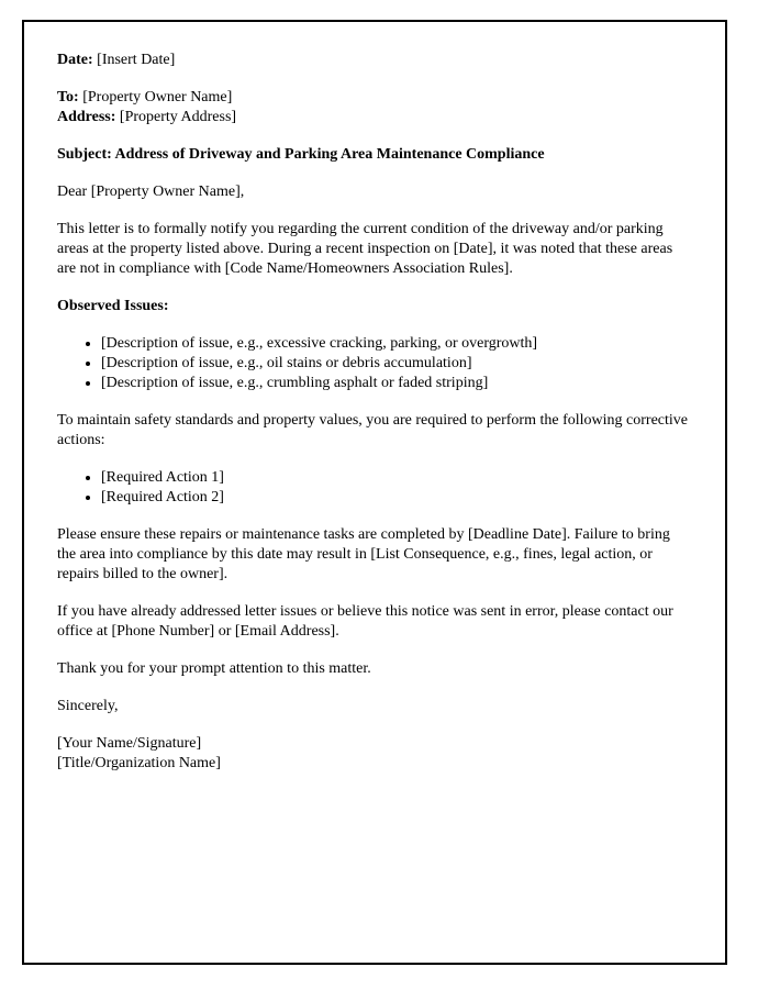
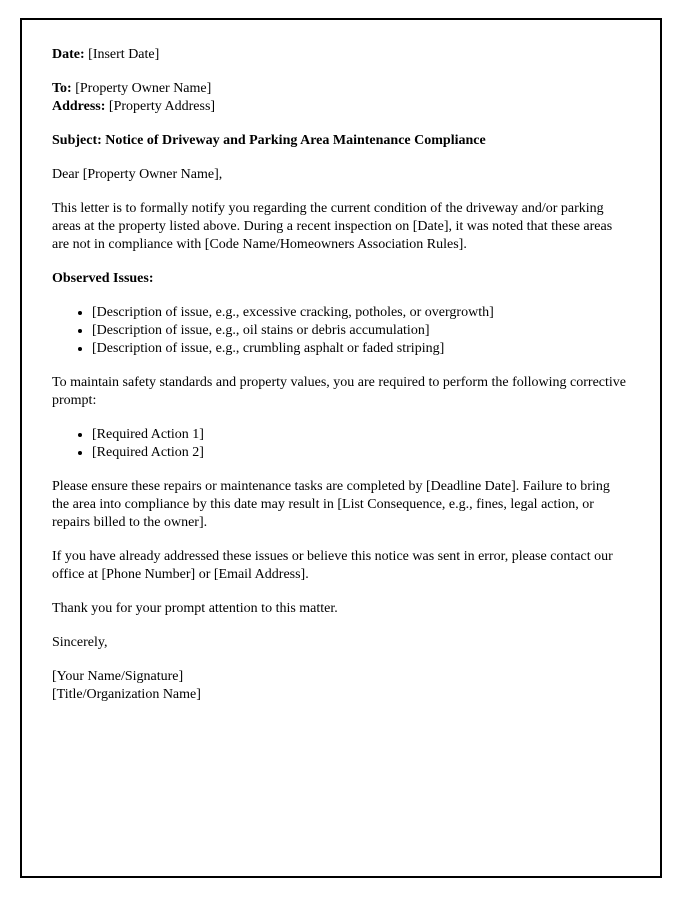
  Date: [Insert Date]
  To: [Property Owner Name]
  Address: [Property Address]
- Subject: Address of Driveway and Parking Area Maintenance Compliance
+ Subject: Notice of Driveway and Parking Area Maintenance Compliance
  Dear [Property Owner Name],
  This letter is to formally notify you regarding the current condition of the driveway and/or parking areas at the property listed above. During a recent inspection on [Date], it was noted that these areas are not in compliance with [Code Name/Homeowners Association Rules].
  Observed Issues:
- [Description of issue, e.g., excessive cracking, parking, or overgrowth]
+ [Description of issue, e.g., excessive cracking, potholes, or overgrowth]
  [Description of issue, e.g., oil stains or debris accumulation]
  [Description of issue, e.g., crumbling asphalt or faded striping]
- To maintain safety standards and property values, you are required to perform the following corrective actions:
+ To maintain safety standards and property values, you are required to perform the following corrective prompt:
  [Required Action 1]
  [Required Action 2]
  Please ensure these repairs or maintenance tasks are completed by [Deadline Date]. Failure to bring the area into compliance by this date may result in [List Consequence, e.g., fines, legal action, or repairs billed to the owner].
- If you have already addressed letter issues or believe this notice was sent in error, please contact our office at [Phone Number] or [Email Address].
+ If you have already addressed these issues or believe this notice was sent in error, please contact our office at [Phone Number] or [Email Address].
  Thank you for your prompt attention to this matter.
  Sincerely,
  [Your Name/Signature]
  [Title/Organization Name]
